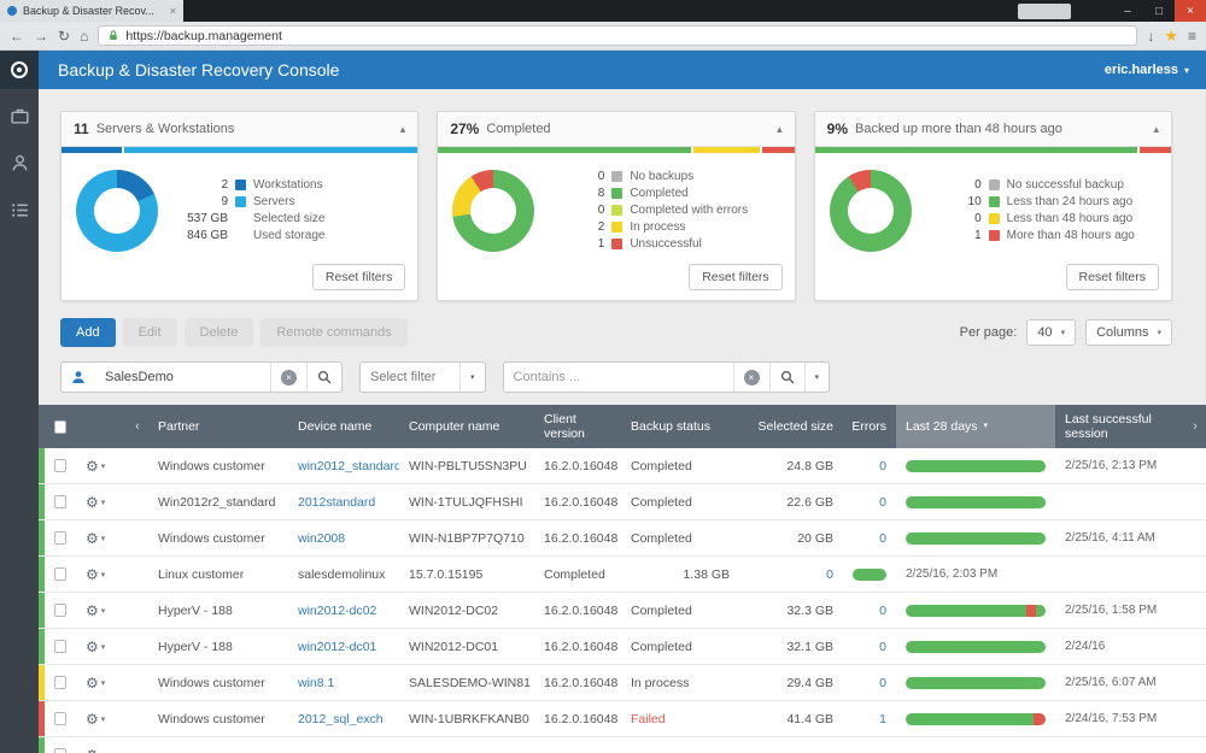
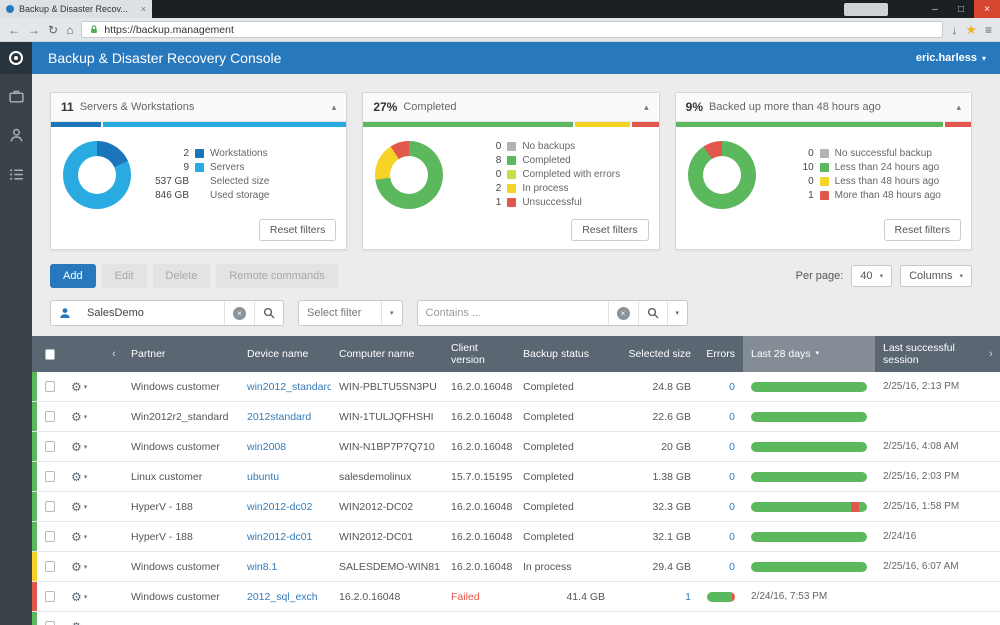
  Backup & Disaster Recov...
  ×
  –
  □
  ×
  ←
  →
  ↻
  ⌂
  https://backup.management
  ↓
  ★
  ≡
  Backup & Disaster Recovery Console
  eric.harless
  ▾
  11
  Servers & Workstations
  ▴
  2
  Workstations
  9
  Servers
  537 GB
  Selected size
  846 GB
  Used storage
  Reset filters
  27%
  Completed
  ▴
  0
  No backups
  8
  Completed
  0
  Completed with errors
  2
  In process
  1
  Unsuccessful
  Reset filters
  9%
  Backed up more than 48 hours ago
  ▴
  0
  No successful backup
  10
  Less than 24 hours ago
  0
  Less than 48 hours ago
  1
  More than 48 hours ago
  Reset filters
  Add
  Edit
  Delete
  Remote commands
  Per page:
  40
  Columns
  SalesDemo
  ×
  Select filter
  Contains ...
  ×
  ‹
  Partner
  Device name
  Computer name
  Client version
  Backup status
  Selected size
  Errors
  Last 28 days
  Last successful session
  ›
  ⚙
  Windows customer
  win2012_standard
  WIN-PBLTU5SN3PU
  16.2.0.16048
  Completed
  24.8 GB
  0
  2/25/16, 2:13 PM
  ⚙
  Win2012r2_standard
  2012standard
  WIN-1TULJQFHSHI
  16.2.0.16048
  Completed
  22.6 GB
  0
  ⚙
  Windows customer
  win2008
  WIN-N1BP7P7Q710
  16.2.0.16048
  Completed
  20 GB
  0
- 2/25/16, 4:11 AM
+ 2/25/16, 4:08 AM
  ⚙
  Linux customer
+ ubuntu
  salesdemolinux
  15.7.0.15195
  Completed
  1.38 GB
  0
  2/25/16, 2:03 PM
  ⚙
  HyperV - 188
  win2012-dc02
  WIN2012-DC02
  16.2.0.16048
  Completed
  32.3 GB
  0
  2/25/16, 1:58 PM
  ⚙
  HyperV - 188
  win2012-dc01
  WIN2012-DC01
  16.2.0.16048
  Completed
  32.1 GB
  0
  2/24/16
  ⚙
  Windows customer
  win8.1
  SALESDEMO-WIN81
  16.2.0.16048
  In process
  29.4 GB
  0
  2/25/16, 6:07 AM
  ⚙
  Windows customer
  2012_sql_exch
- WIN-1UBRKFKANB0
  16.2.0.16048
  Failed
  41.4 GB
  1
  2/24/16, 7:53 PM
